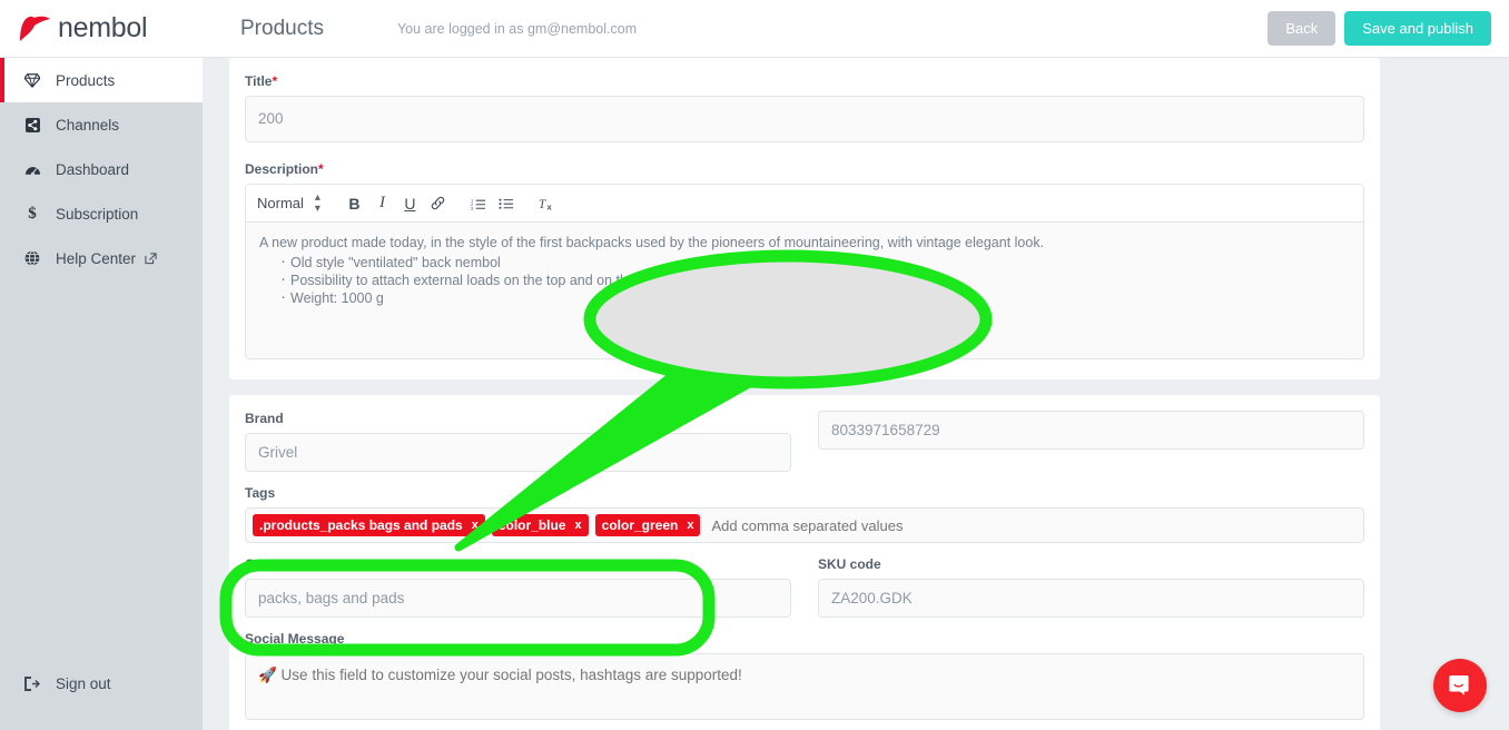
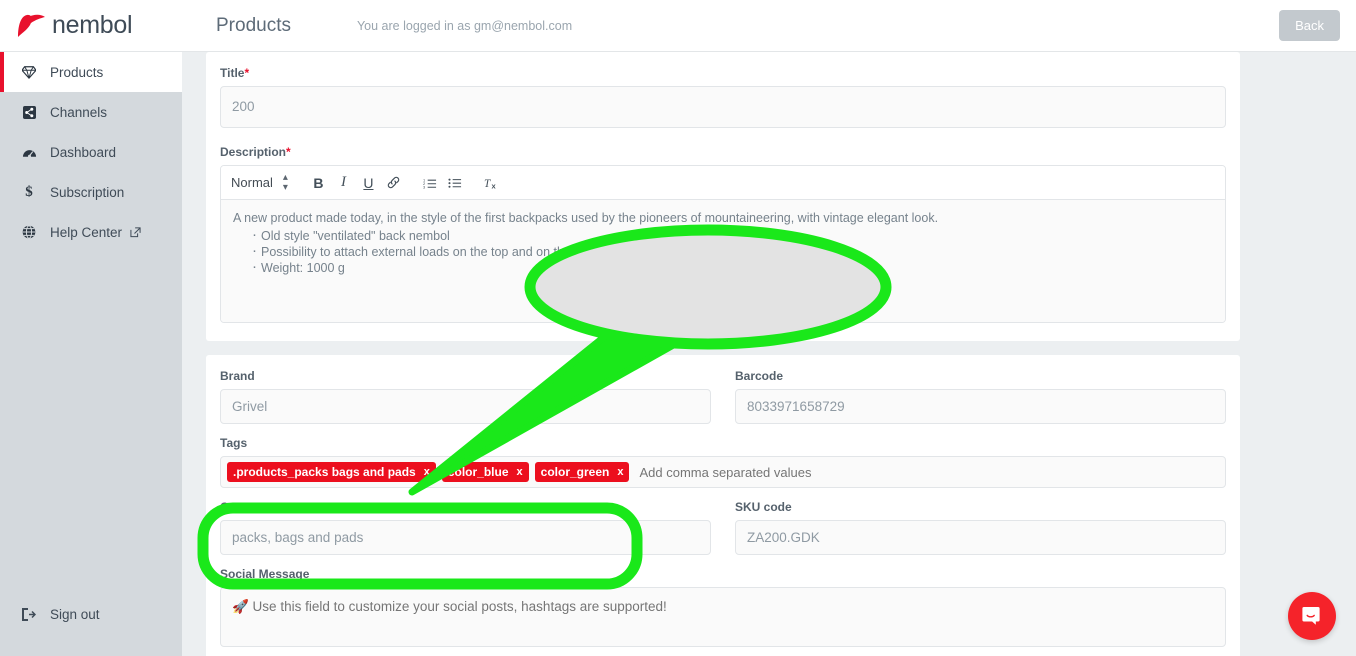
  nembol
  Products
  Channels
  Dashboard
  $
  Subscription
  Help Center
  Sign out
  Products
  You are logged in as gm@nembol.com
  Back
- Save and publish
  Title*
  200
  Description*
  Normal
  ▴
  ▾
  B
  I
  U
  T
  x
  A new product made today, in the style of the first backpacks used by the pioneers of mountaineering, with vintage elegant look.
  Old style "ventilated" back nembol
  Possibility to attach external loads on the top and on
  Weight: 1000 g
  Brand
  Grivel
+ Barcode
  8033971658729
  Tags
  .products_packs bags and pads
  x
  olor_blue
  x
  color_green
  x
  Add comma separated values
  packs, bags and pads
  SKU code
  ZA200.GDK
  Social Message
  🚀 Use this field to customize your social posts, hashtags are supported!
